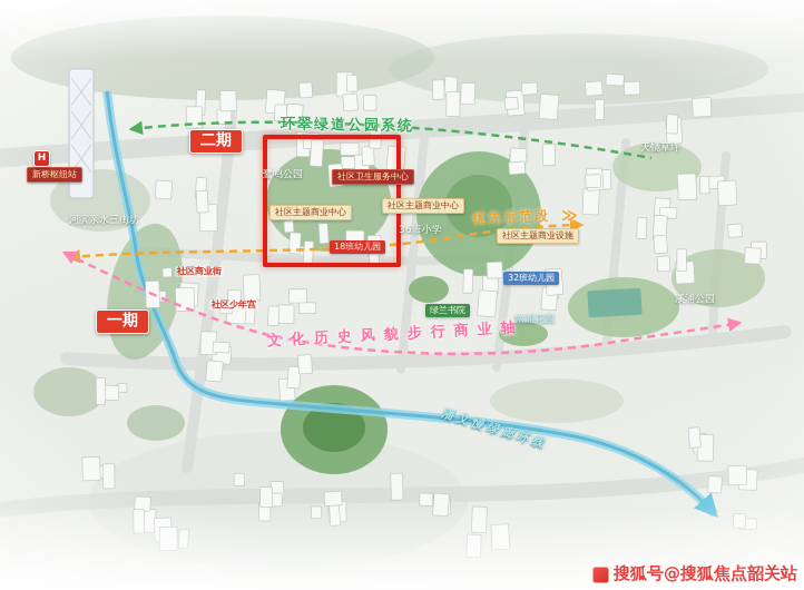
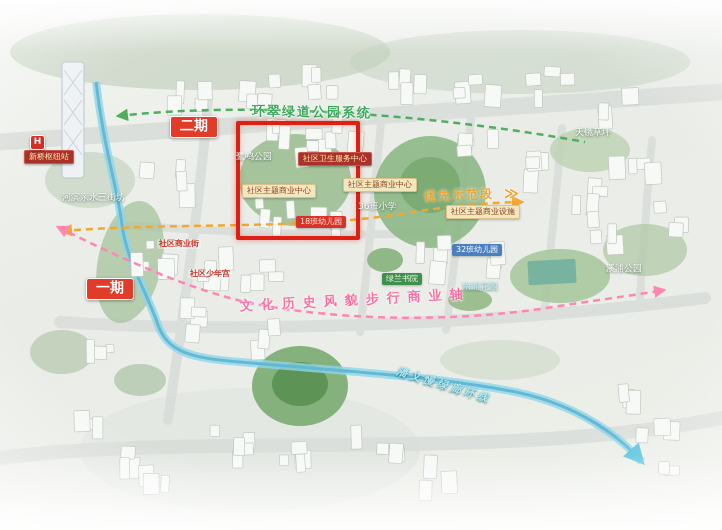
- 搜狐号@搜狐焦点韶关站
